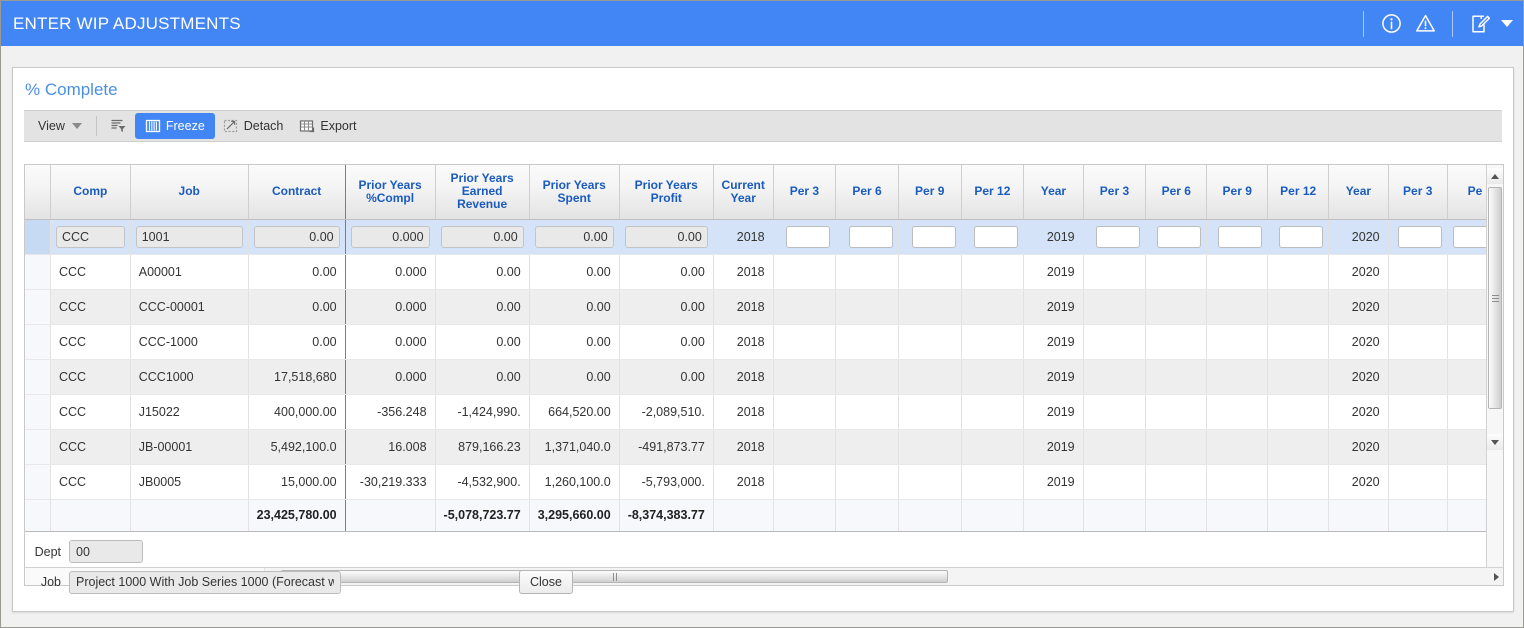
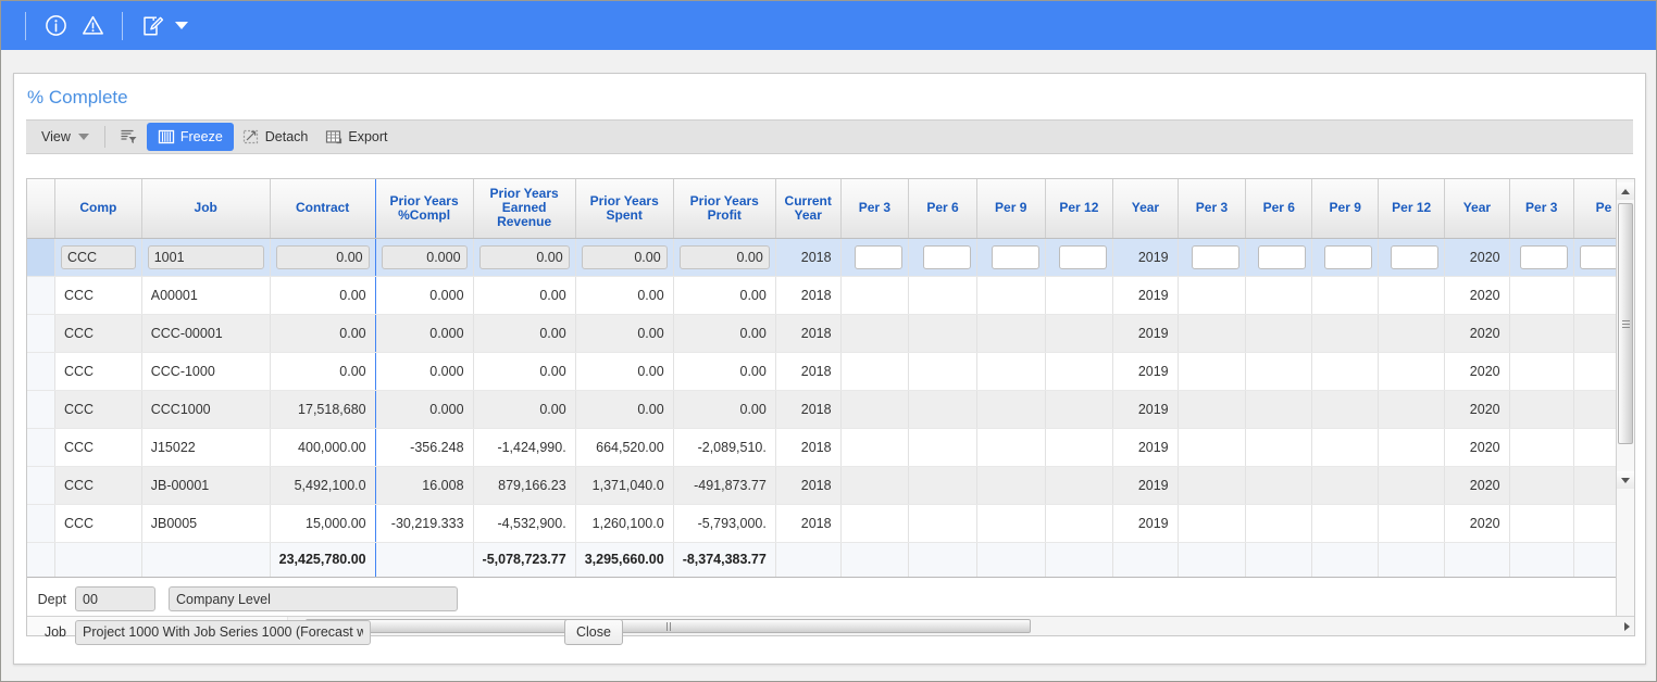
- ENTER WIP ADJUSTMENTS
  % Complete
  View
  Freeze
  Detach
  Export
  	Comp	Job	Contract	Prior Years %Compl	Prior Years Earned Revenue	Prior Years Spent	Prior Years Profit	Current Year	Per 3	Per 6	Per 9	Per 12	Year	Per 3	Per 6	Per 9	Per 12	Year	Per 3	Pe
  	CCC	1001	0.00	0.000	0.00	0.00	0.00	2018					2019					2020
  	CCC	A00001	0.00	0.000	0.00	0.00	0.00	2018					2019					2020
  	CCC	CCC-00001	0.00	0.000	0.00	0.00	0.00	2018					2019					2020
  	CCC	CCC-1000	0.00	0.000	0.00	0.00	0.00	2018					2019					2020
  	CCC	CCC1000	17,518,680	0.000	0.00	0.00	0.00	2018					2019					2020
  	CCC	J15022	400,000.00	-356.248	-1,424,990.	664,520.00	-2,089,510.	2018					2019					2020
  	CCC	JB-00001	5,492,100.0	16.008	879,166.23	1,371,040.0	-491,873.77	2018					2019					2020
  	CCC	JB0005	15,000.00	-30,219.333	-4,532,900.	1,260,100.0	-5,793,000.	2018					2019					2020
  			23,425,780.00		-5,078,723.77	3,295,660.00	-8,374,383.77
  Dept
  00
+ Company Level
  Job
  Project 1000 With Job Series 1000 (Forecast w
  Close
